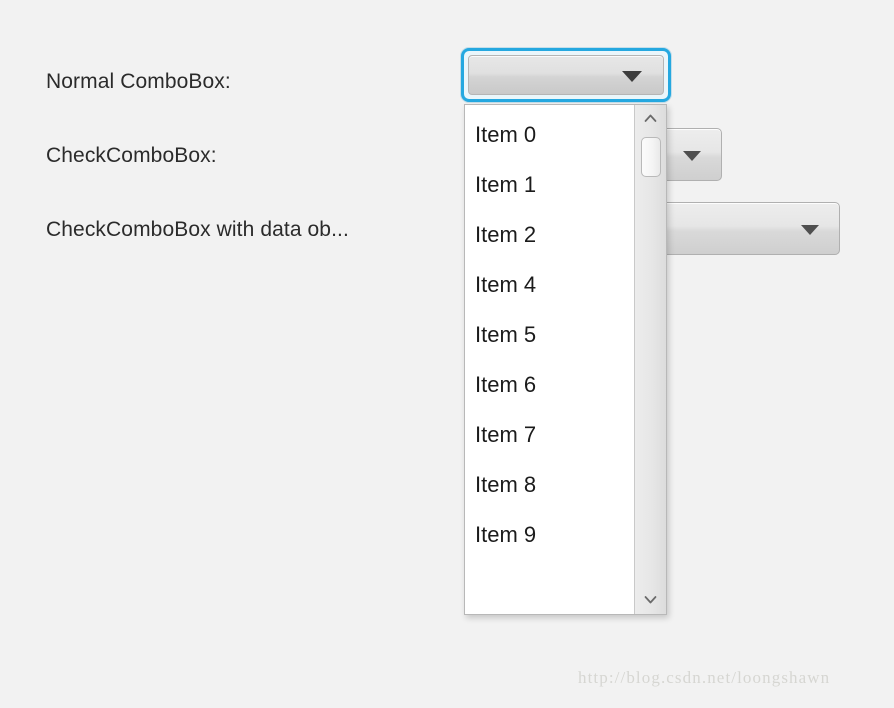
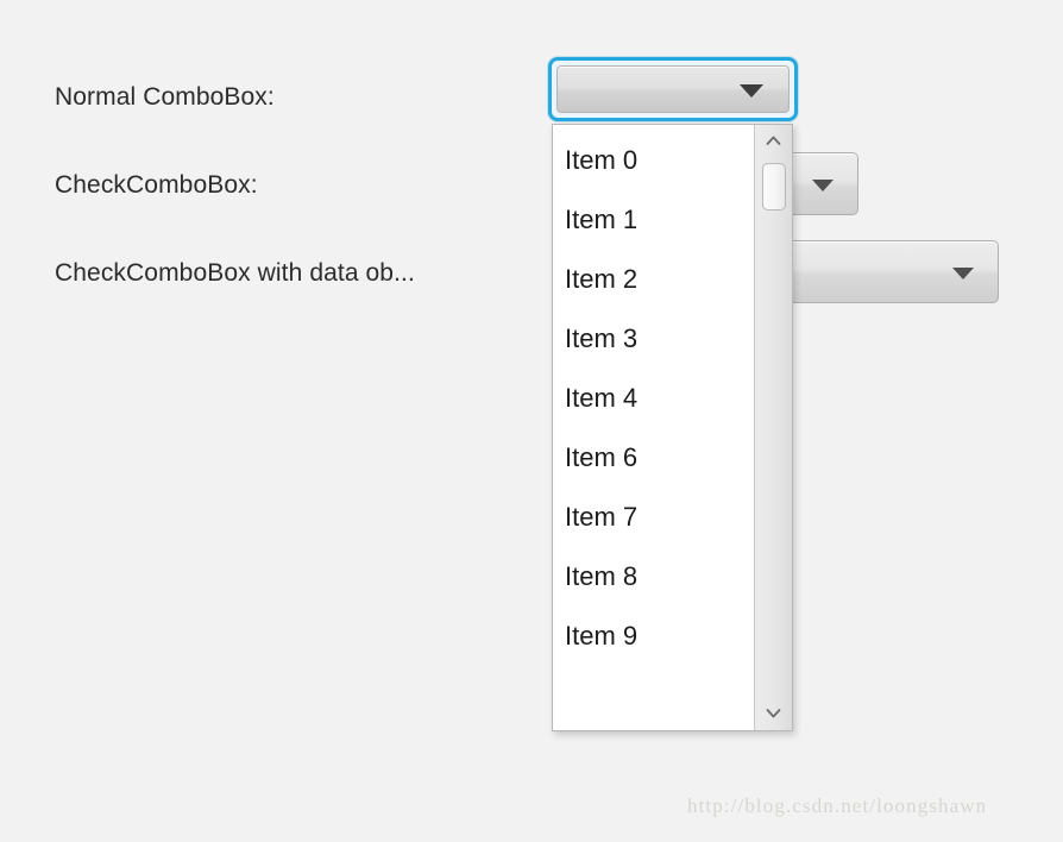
  Normal ComboBox:
  CheckComboBox:
  CheckComboBox with data ob...
  Item 0
  Item 1
  Item 2
+ Item 3
  Item 4
- Item 5
  Item 6
  Item 7
  Item 8
  Item 9
  http://blog.csdn.net/loongshawn
